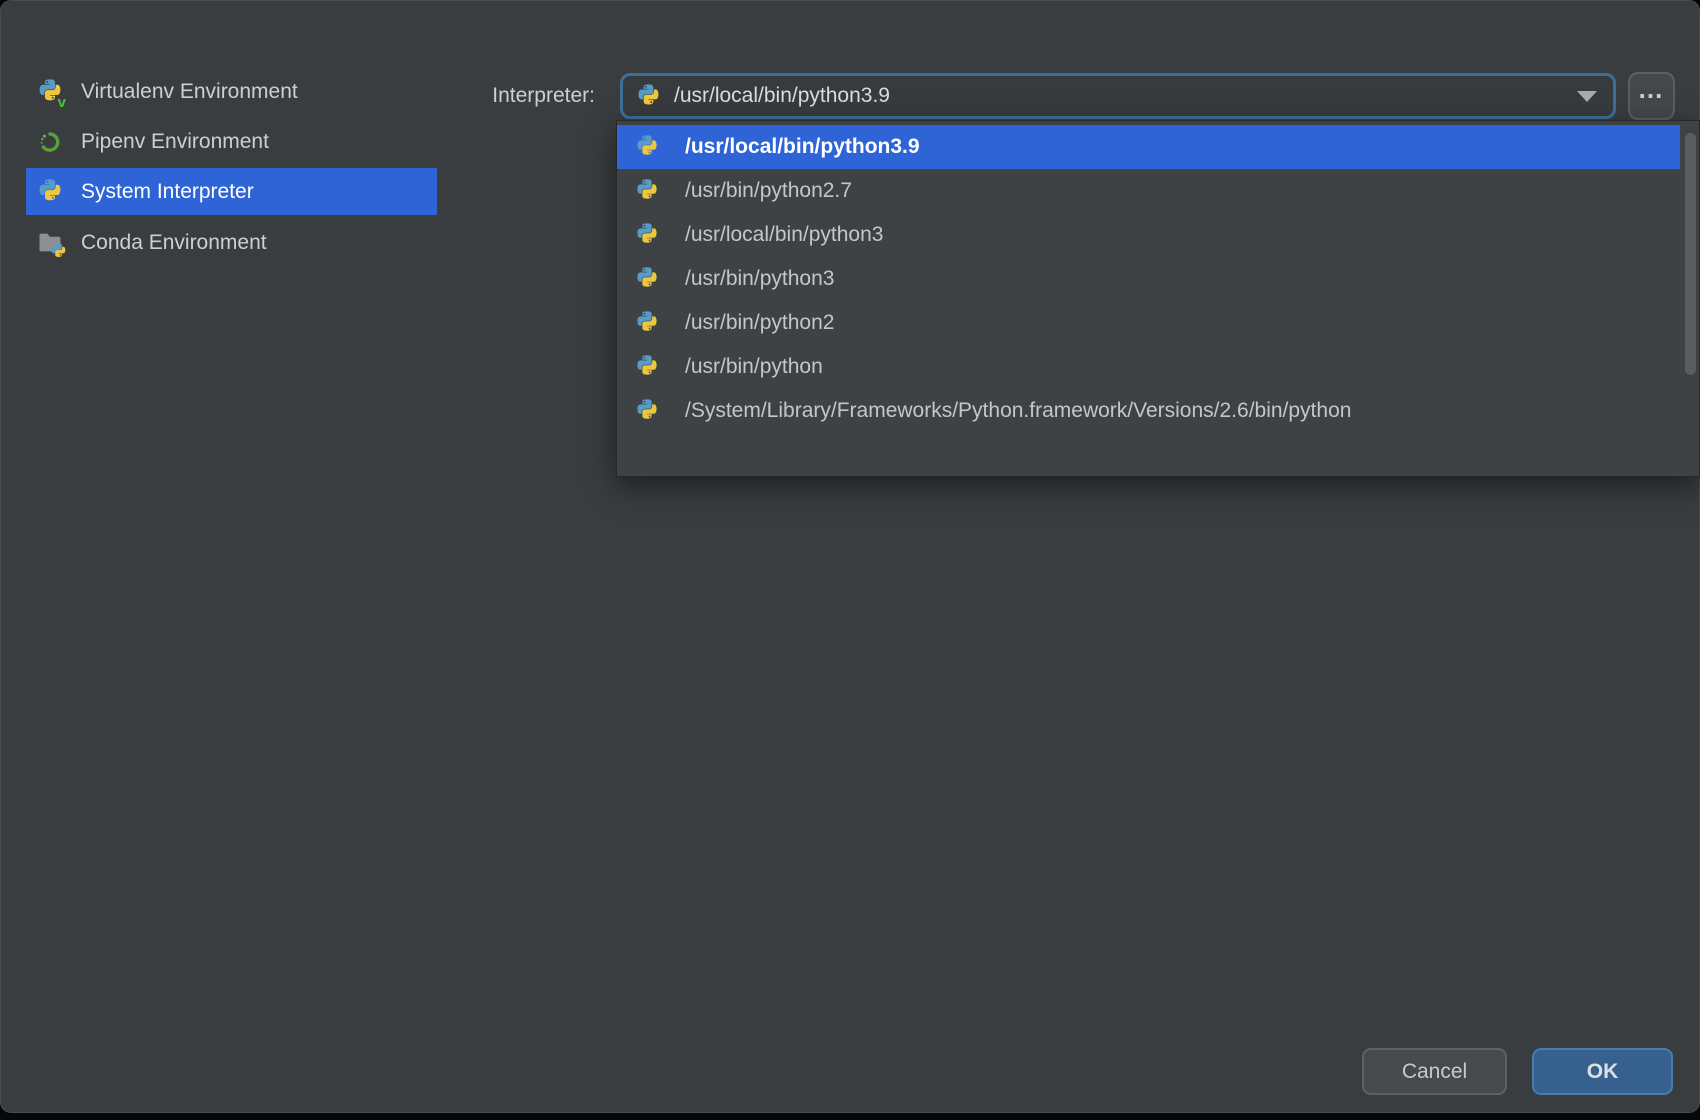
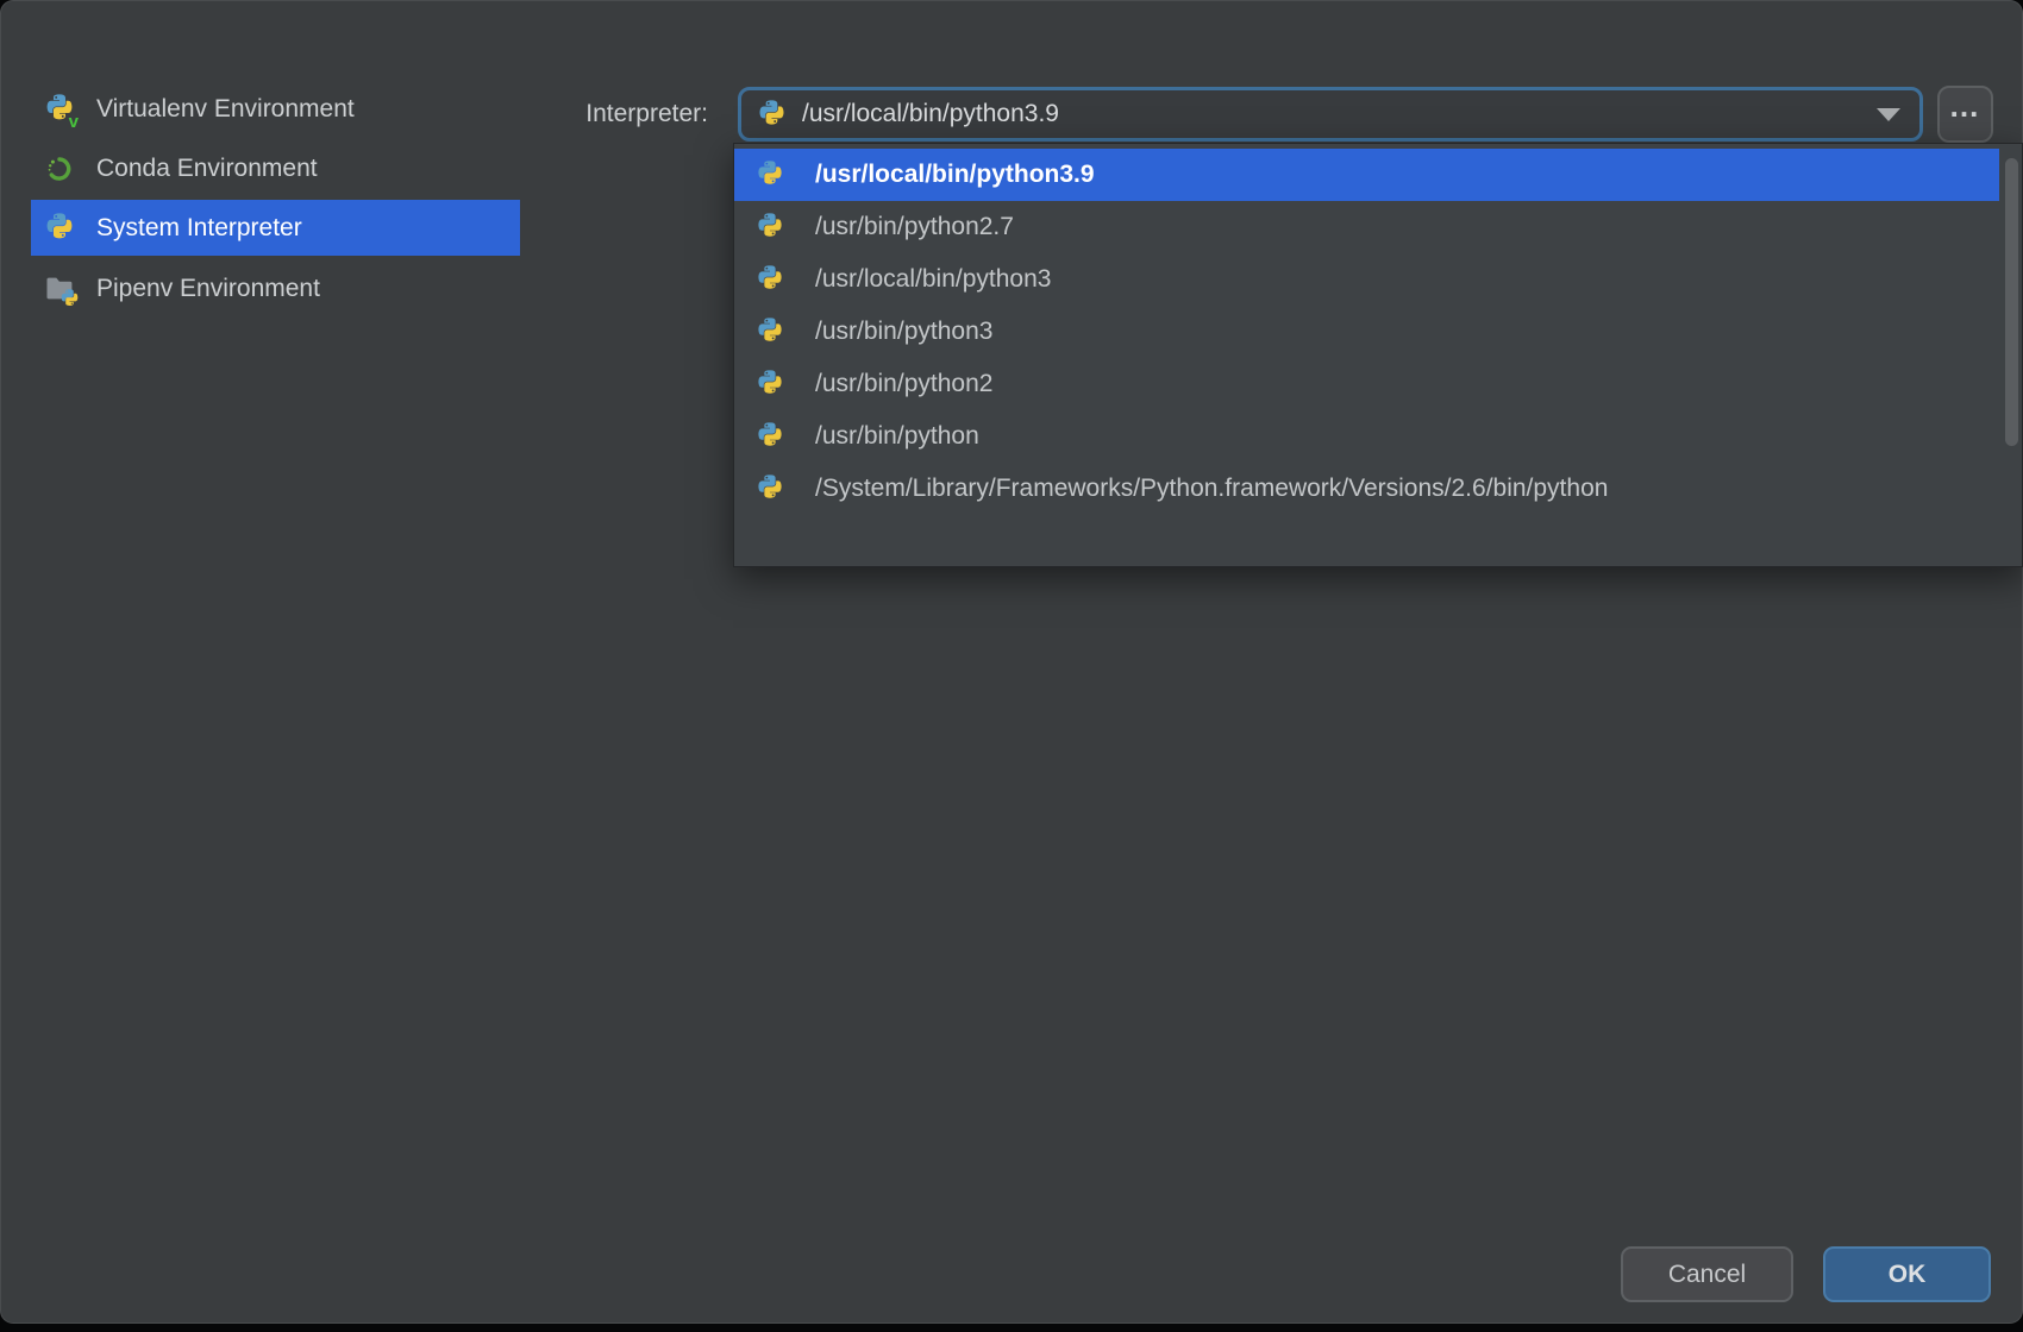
  v
  Virtualenv Environment
- Pipenv Environment
+ Conda Environment
  System Interpreter
- Conda Environment
+ Pipenv Environment
  Interpreter:
  /usr/local/bin/python3.9
  …
  /usr/local/bin/python3.9
  /usr/bin/python2.7
  /usr/local/bin/python3
  /usr/bin/python3
  /usr/bin/python2
  /usr/bin/python
  /System/Library/Frameworks/Python.framework/Versions/2.6/bin/python
  Cancel
  OK
